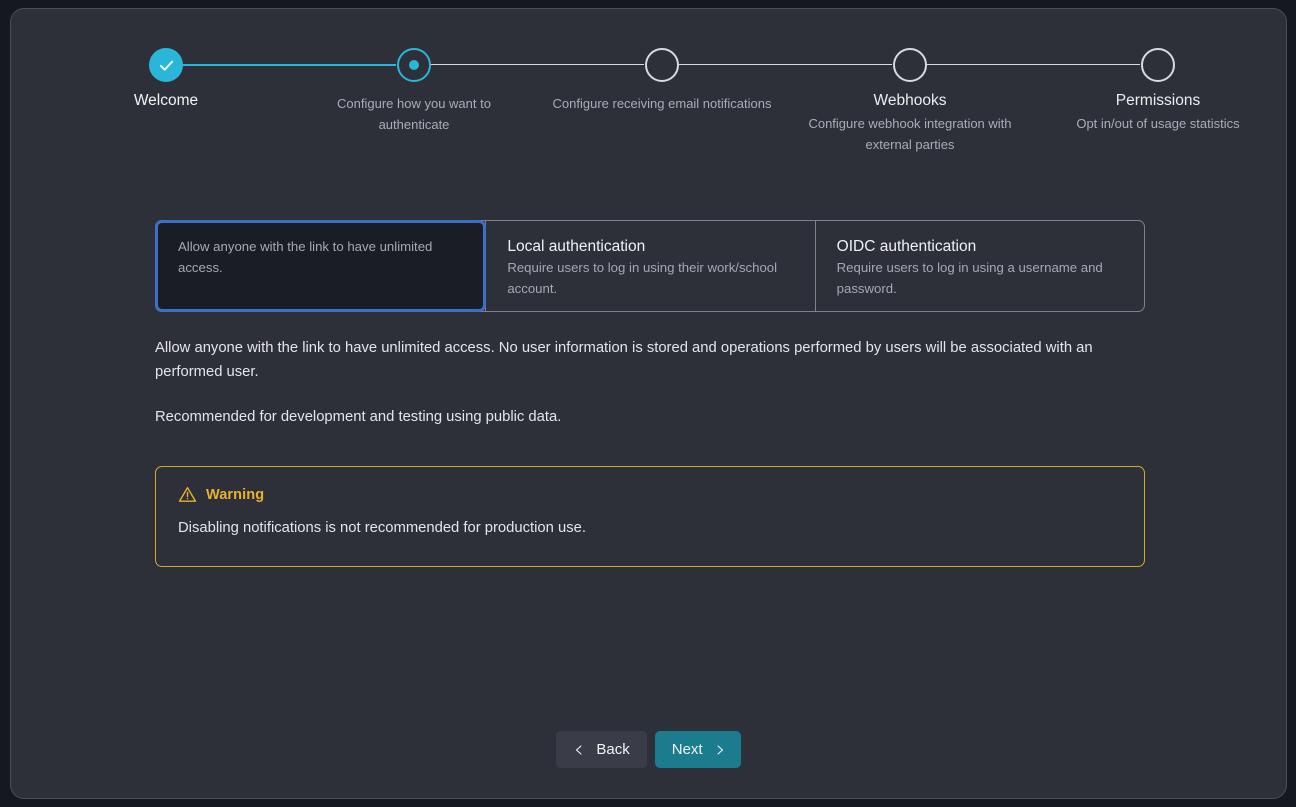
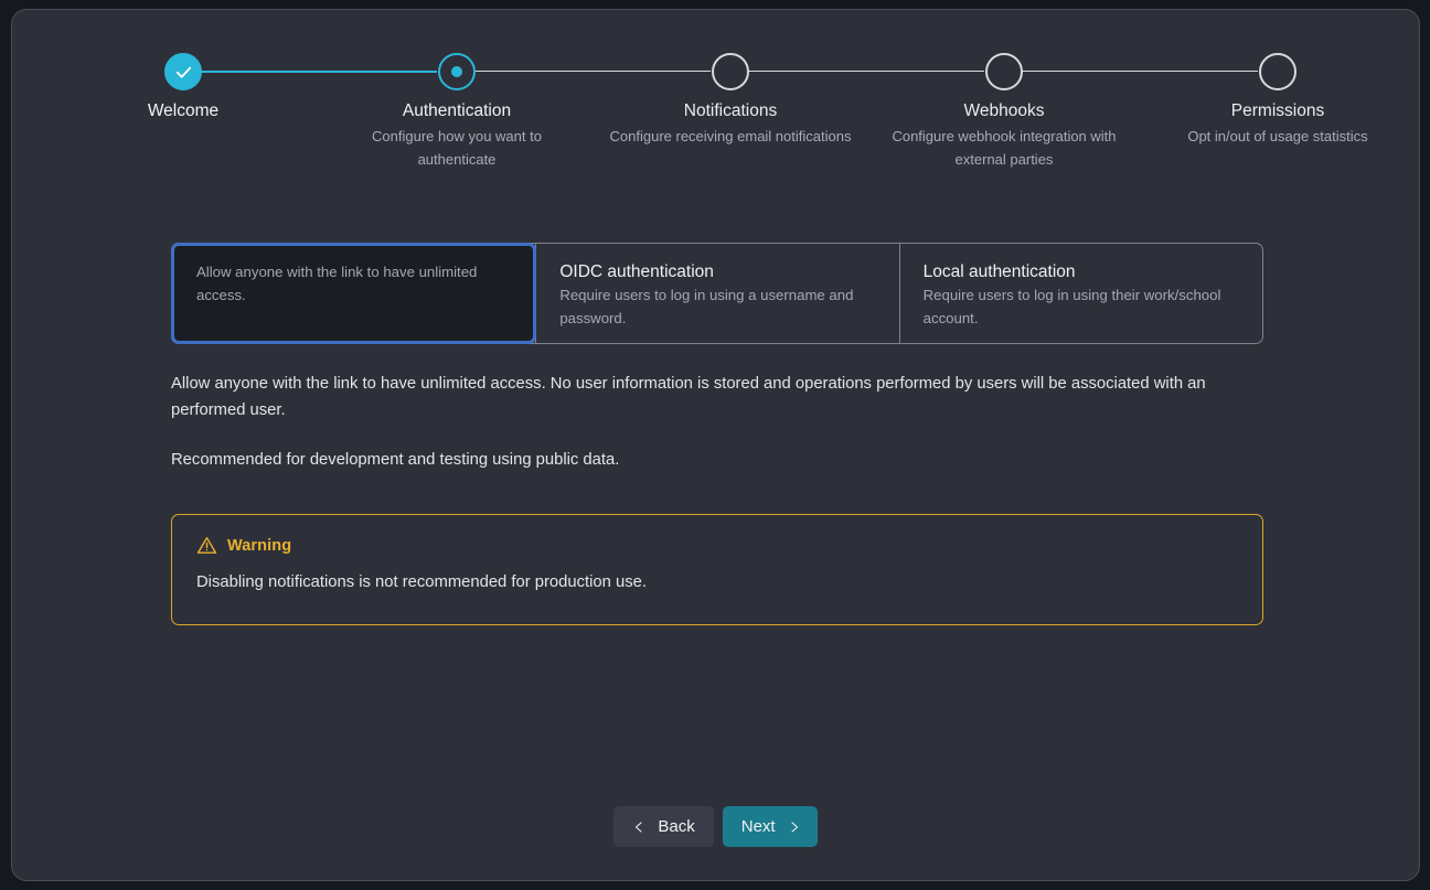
  Welcome
+ Authentication
  Configure how you want to authenticate
+ Notifications
  Configure receiving email notifications
  Webhooks
  Configure webhook integration with external parties
  Permissions
  Opt in/out of usage statistics
  Allow anyone with the link to have unlimited access.
- Local authentication
+ OIDC authentication
- Require users to log in using their work/school account.
+ Require users to log in using a username and password.
- OIDC authentication
+ Local authentication
- Require users to log in using a username and password.
+ Require users to log in using their work/school account.
  Allow anyone with the link to have unlimited access. No user information is stored and operations performed by users will be associated with an performed user.
  Recommended for development and testing using public data.
  Warning
  Disabling notifications is not recommended for production use.
  Back
  Next
